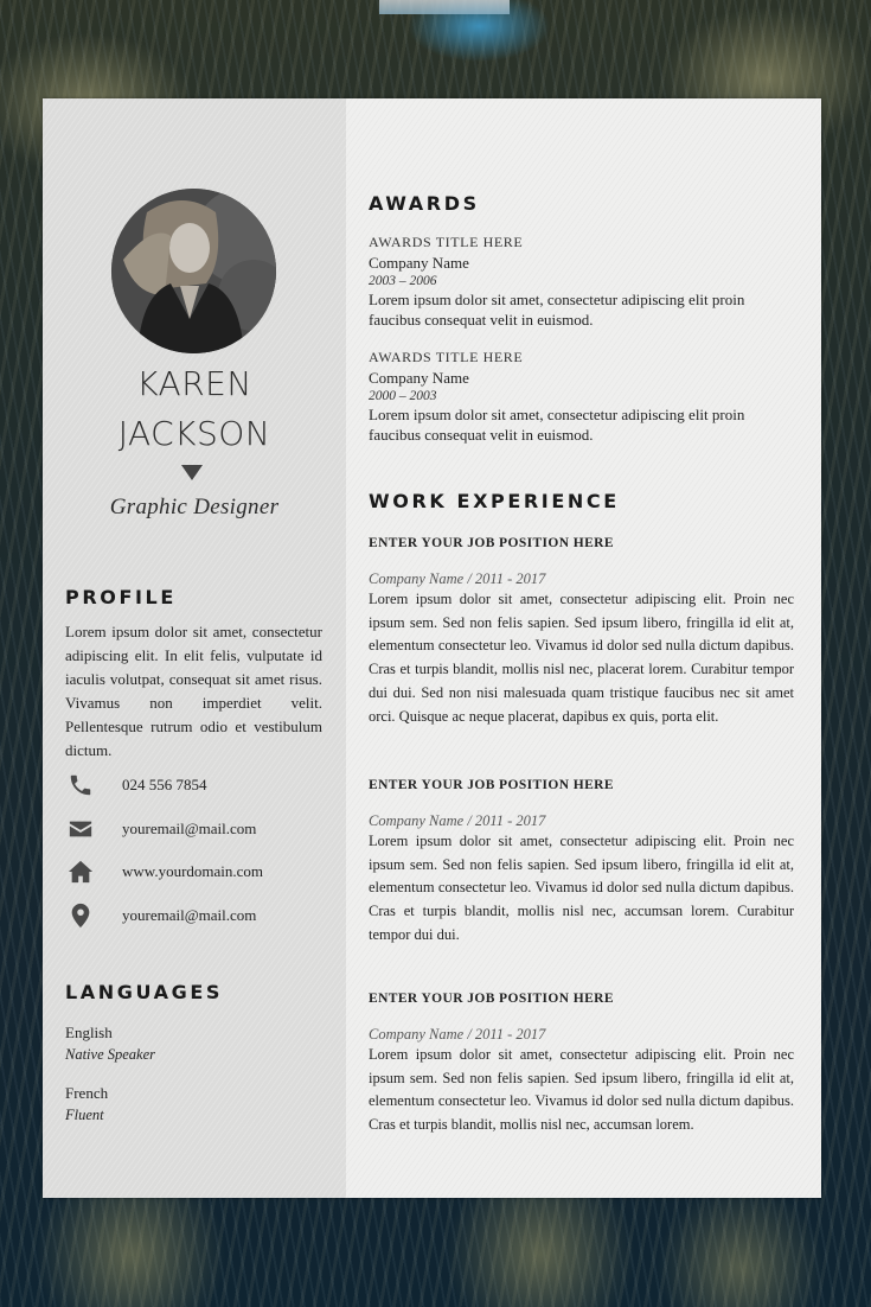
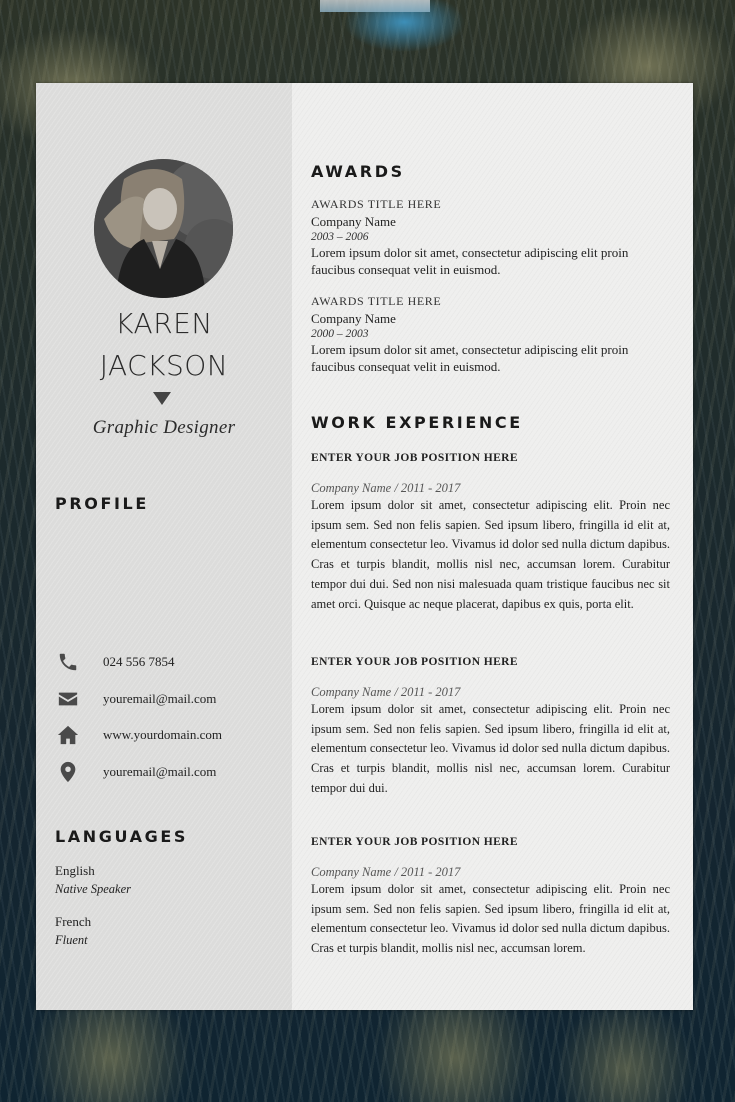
  KAREN
  JACKSON
  Graphic Designer
  PROFILE
- Lorem ipsum dolor sit amet, consectetur adipiscing elit. In elit felis, vulputate id iaculis volutpat, consequat sit amet risus. Vivamus non imperdiet velit. Pellentesque rutrum odio et vestibulum dictum.
  024 556 7854
  youremail@mail.com
  www.yourdomain.com
  youremail@mail.com
  LANGUAGES
  English
  Native Speaker
  French
  Fluent
  AWARDS
  AWARDS TITLE HERE
  Company Name
  2003 – 2006
  Lorem ipsum dolor sit amet, consectetur adipiscing elit proin faucibus consequat velit in euismod.
  AWARDS TITLE HERE
  Company Name
  2000 – 2003
  Lorem ipsum dolor sit amet, consectetur adipiscing elit proin faucibus consequat velit in euismod.
  WORK EXPERIENCE
  ENTER YOUR JOB POSITION HERE
  Company Name / 2011 - 2017
- Lorem ipsum dolor sit amet, consectetur adipiscing elit. Proin nec ipsum sem. Sed non felis sapien. Sed ipsum libero, fringilla id elit at, elementum consectetur leo. Vivamus id dolor sed nulla dictum dapibus. Cras et turpis blandit, mollis nisl nec, placerat lorem. Curabitur tempor dui dui. Sed non nisi malesuada quam tristique faucibus nec sit amet orci. Quisque ac neque placerat, dapibus ex quis, porta elit.
+ Lorem ipsum dolor sit amet, consectetur adipiscing elit. Proin nec ipsum sem. Sed non felis sapien. Sed ipsum libero, fringilla id elit at, elementum consectetur leo. Vivamus id dolor sed nulla dictum dapibus. Cras et turpis blandit, mollis nisl nec, accumsan lorem. Curabitur tempor dui dui. Sed non nisi malesuada quam tristique faucibus nec sit amet orci. Quisque ac neque placerat, dapibus ex quis, porta elit.
  ENTER YOUR JOB POSITION HERE
  Company Name / 2011 - 2017
  Lorem ipsum dolor sit amet, consectetur adipiscing elit. Proin nec ipsum sem. Sed non felis sapien. Sed ipsum libero, fringilla id elit at, elementum consectetur leo. Vivamus id dolor sed nulla dictum dapibus. Cras et turpis blandit, mollis nisl nec, accumsan lorem. Curabitur tempor dui dui.
  ENTER YOUR JOB POSITION HERE
  Company Name / 2011 - 2017
  Lorem ipsum dolor sit amet, consectetur adipiscing elit. Proin nec ipsum sem. Sed non felis sapien. Sed ipsum libero, fringilla id elit at, elementum consectetur leo. Vivamus id dolor sed nulla dictum dapibus. Cras et turpis blandit, mollis nisl nec, accumsan lorem.
